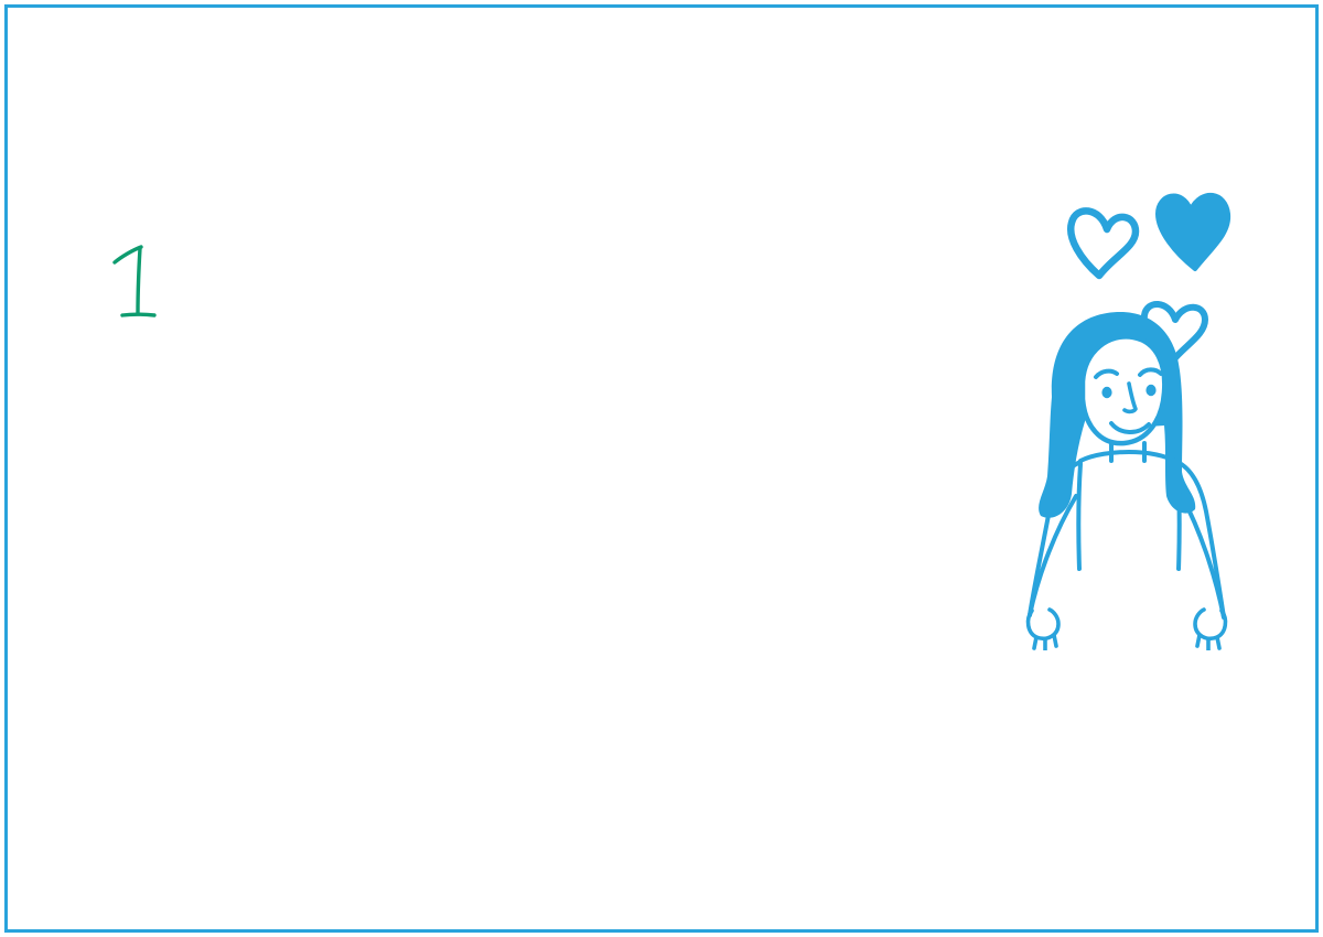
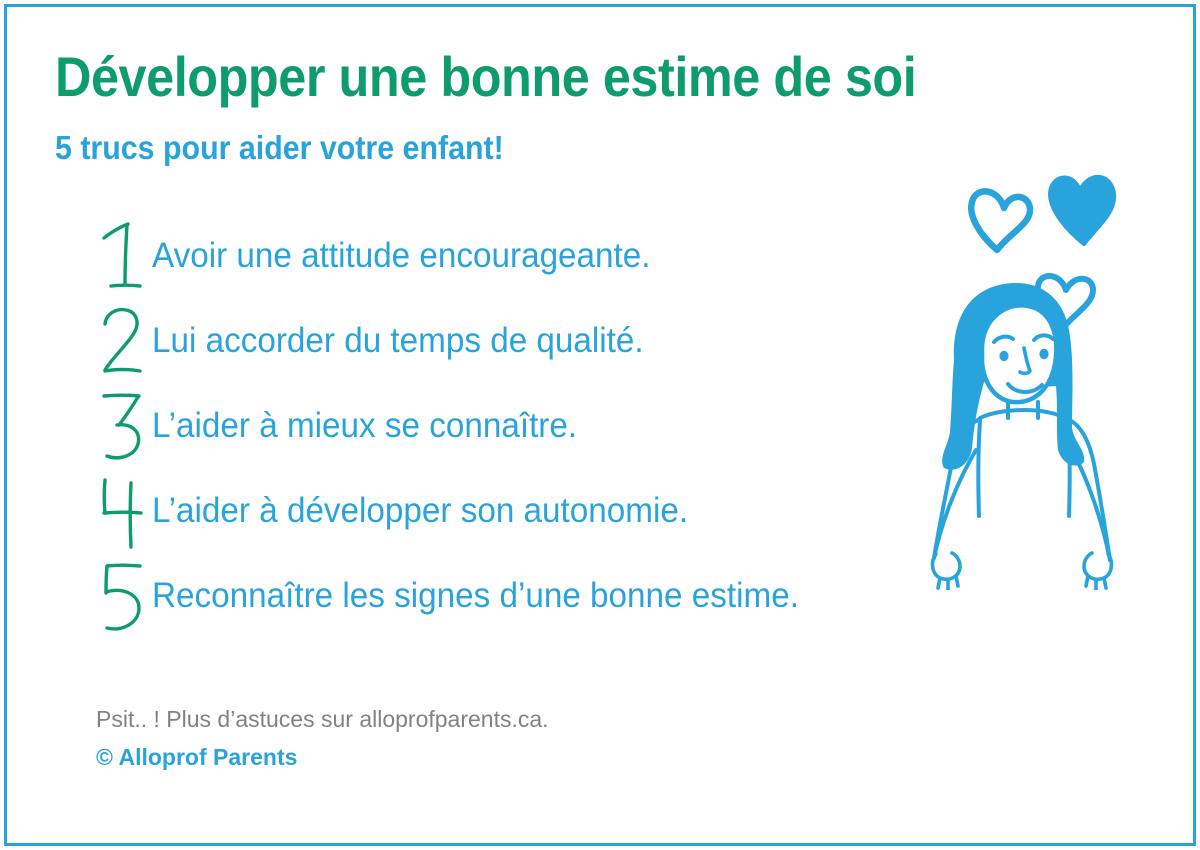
+ Développer une bonne estime de soi
+ 5 trucs pour aider votre enfant!
+ Avoir une attitude encourageante.
+ Lui accorder du temps de qualité.
+ L’aider à mieux se connaître.
+ L’aider à développer son autonomie.
+ Reconnaître les signes d’une bonne estime.
+ Psit.. ! Plus d’astuces sur alloprofparents.ca.
+ © Alloprof Parents
